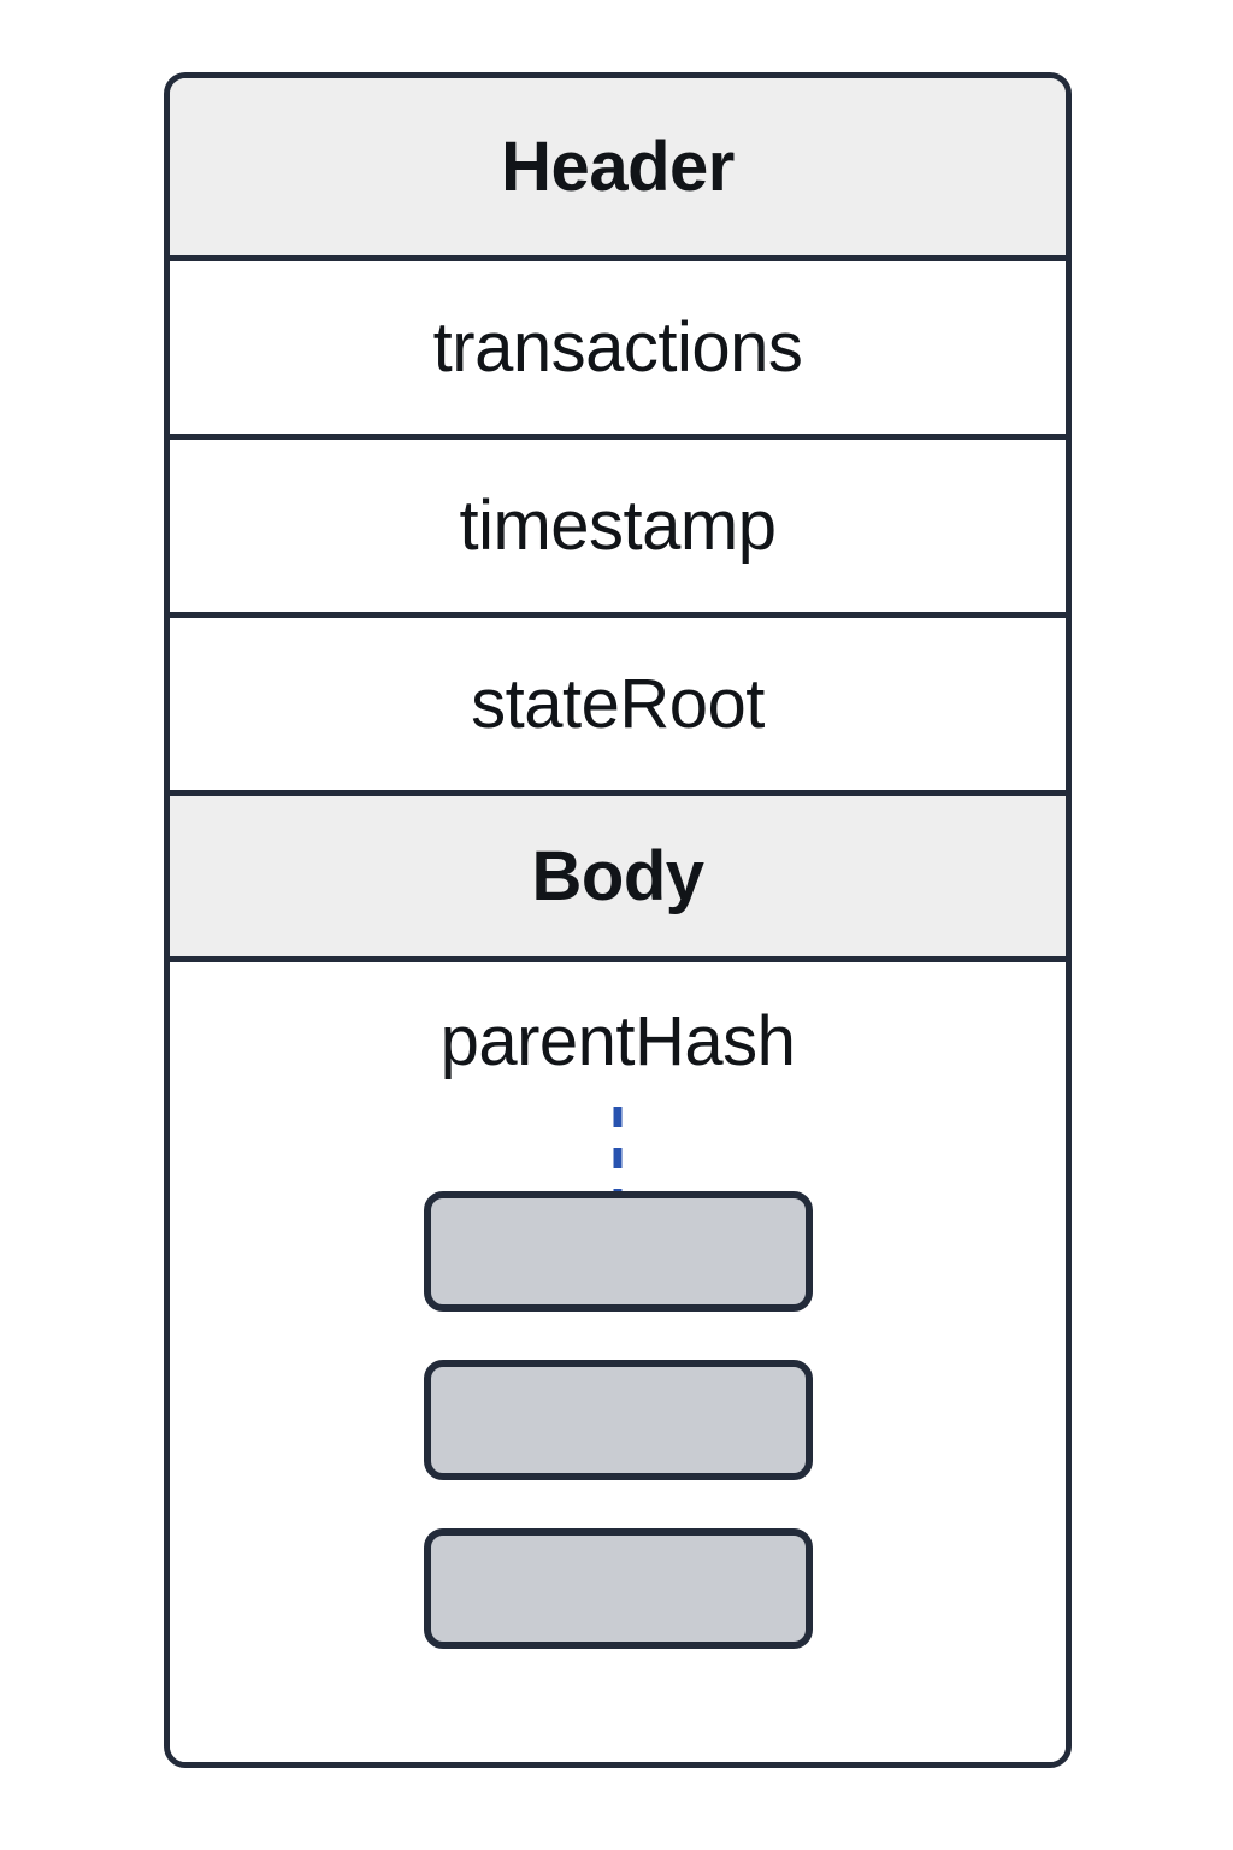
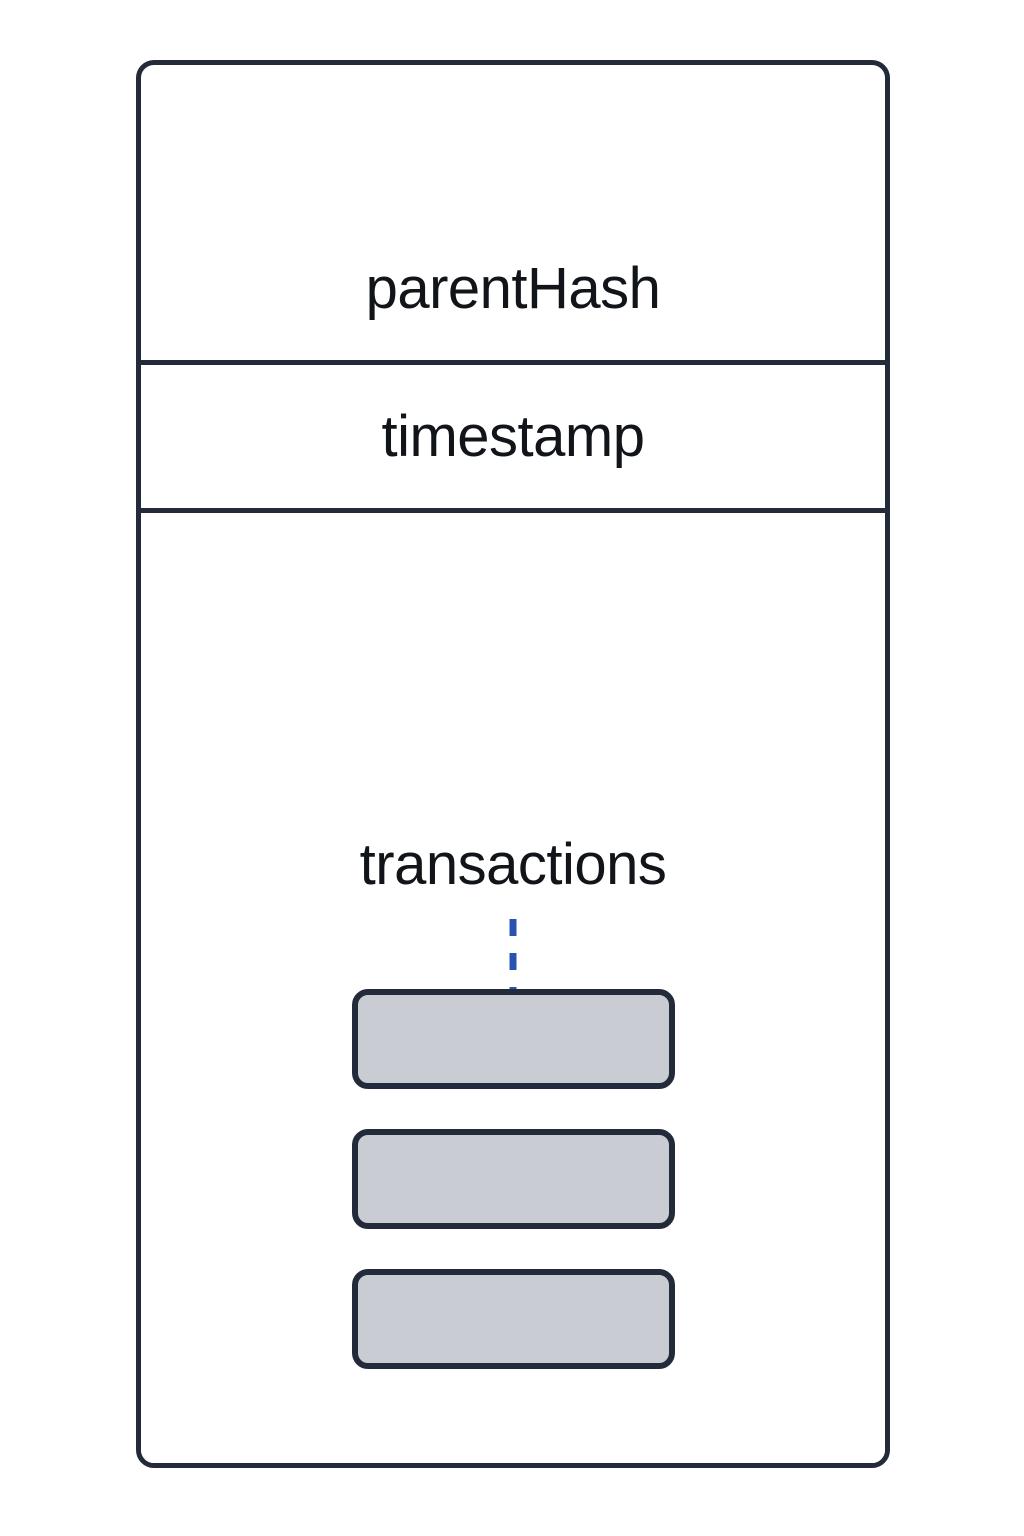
- Header
- transactions
+ parentHash
  timestamp
- stateRoot
- Body
- parentHash
+ transactions
